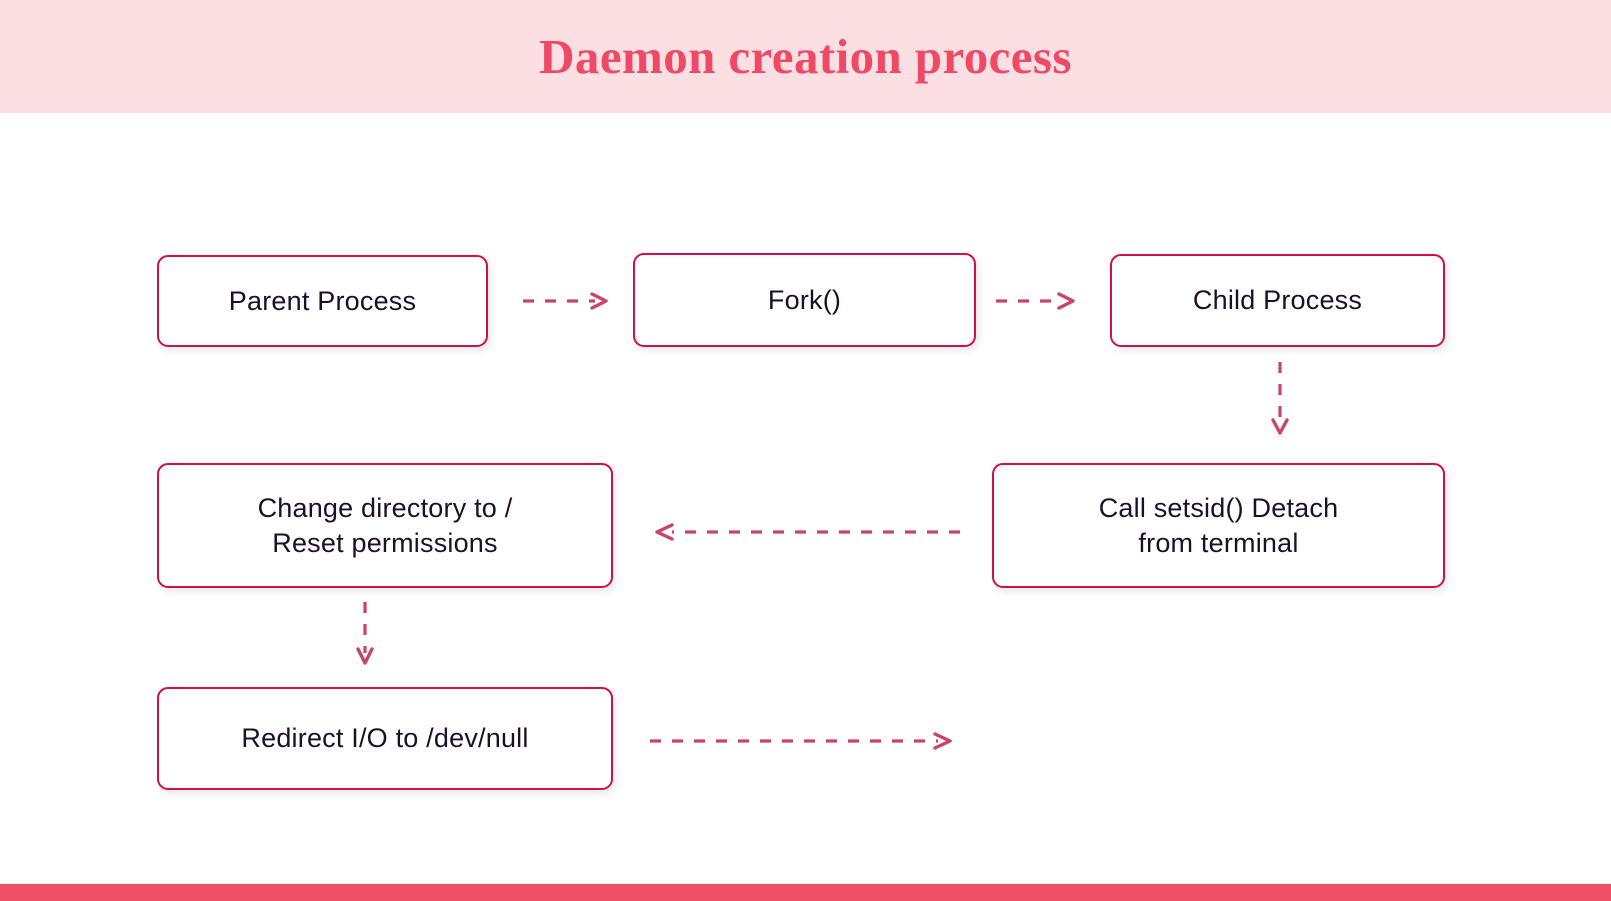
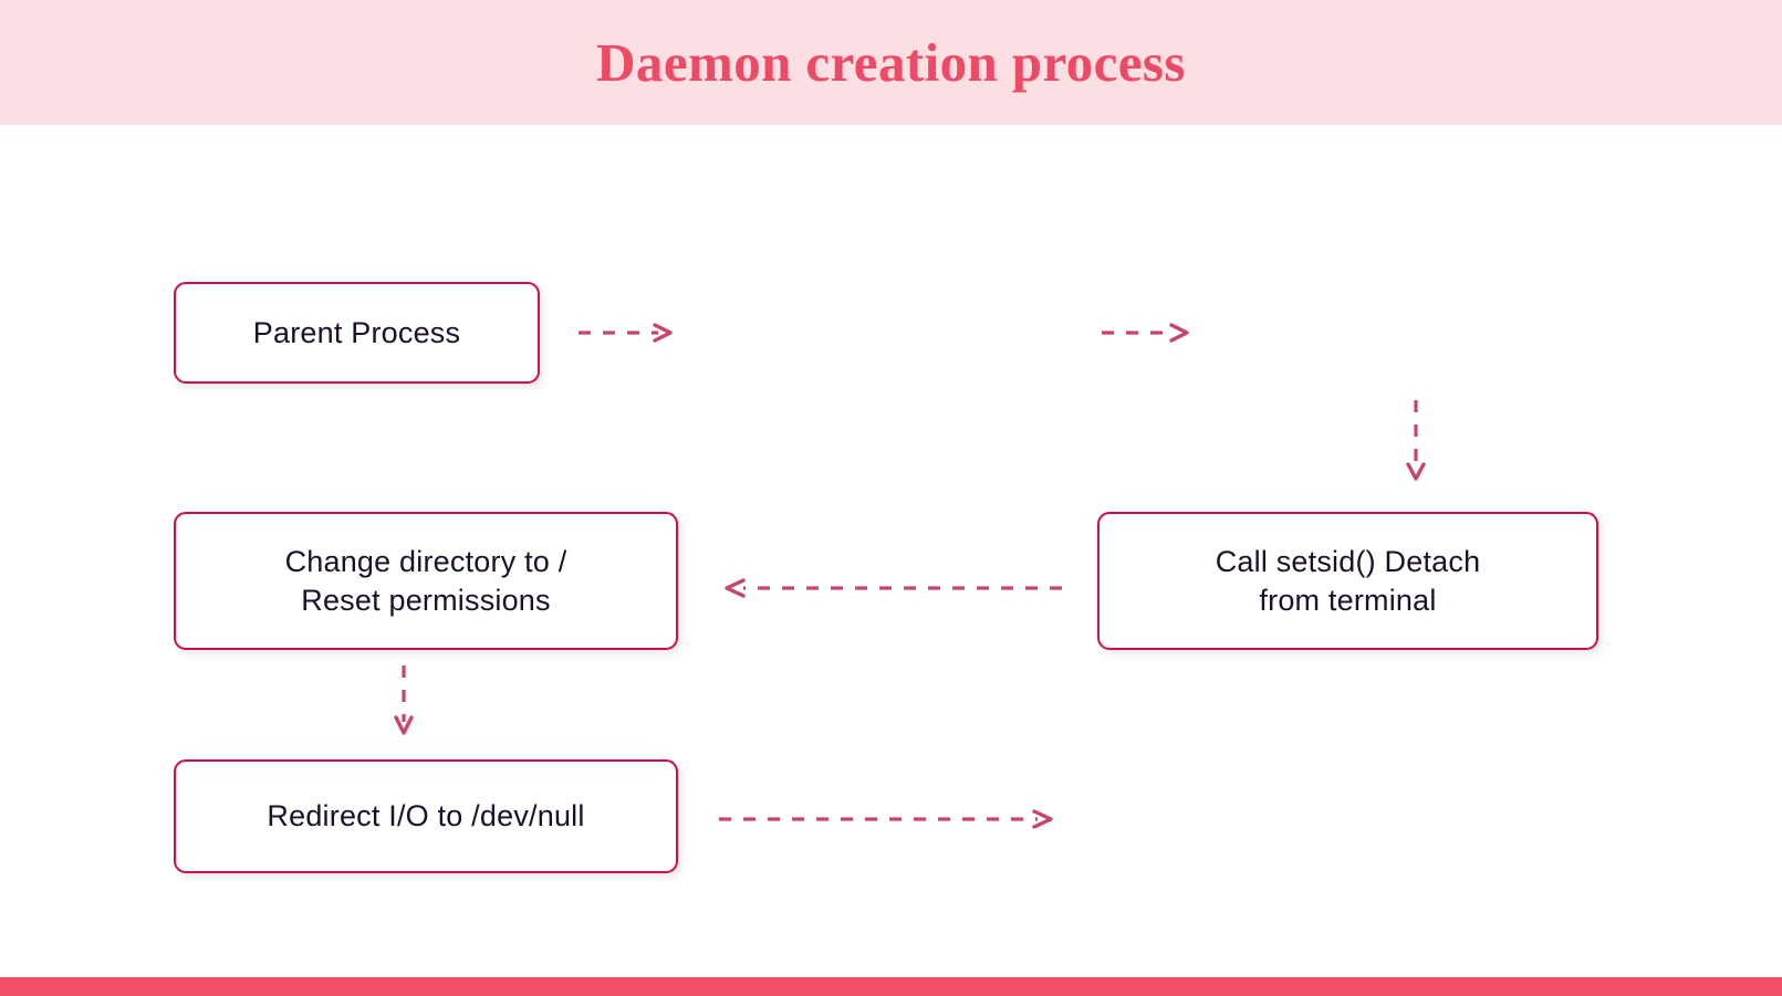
  Daemon creation process
  Parent Process
- Fork()
- Child Process
  Change directory to /
  Reset permissions
  Call setsid() Detach
  from terminal
  Redirect I/O to /dev/null
